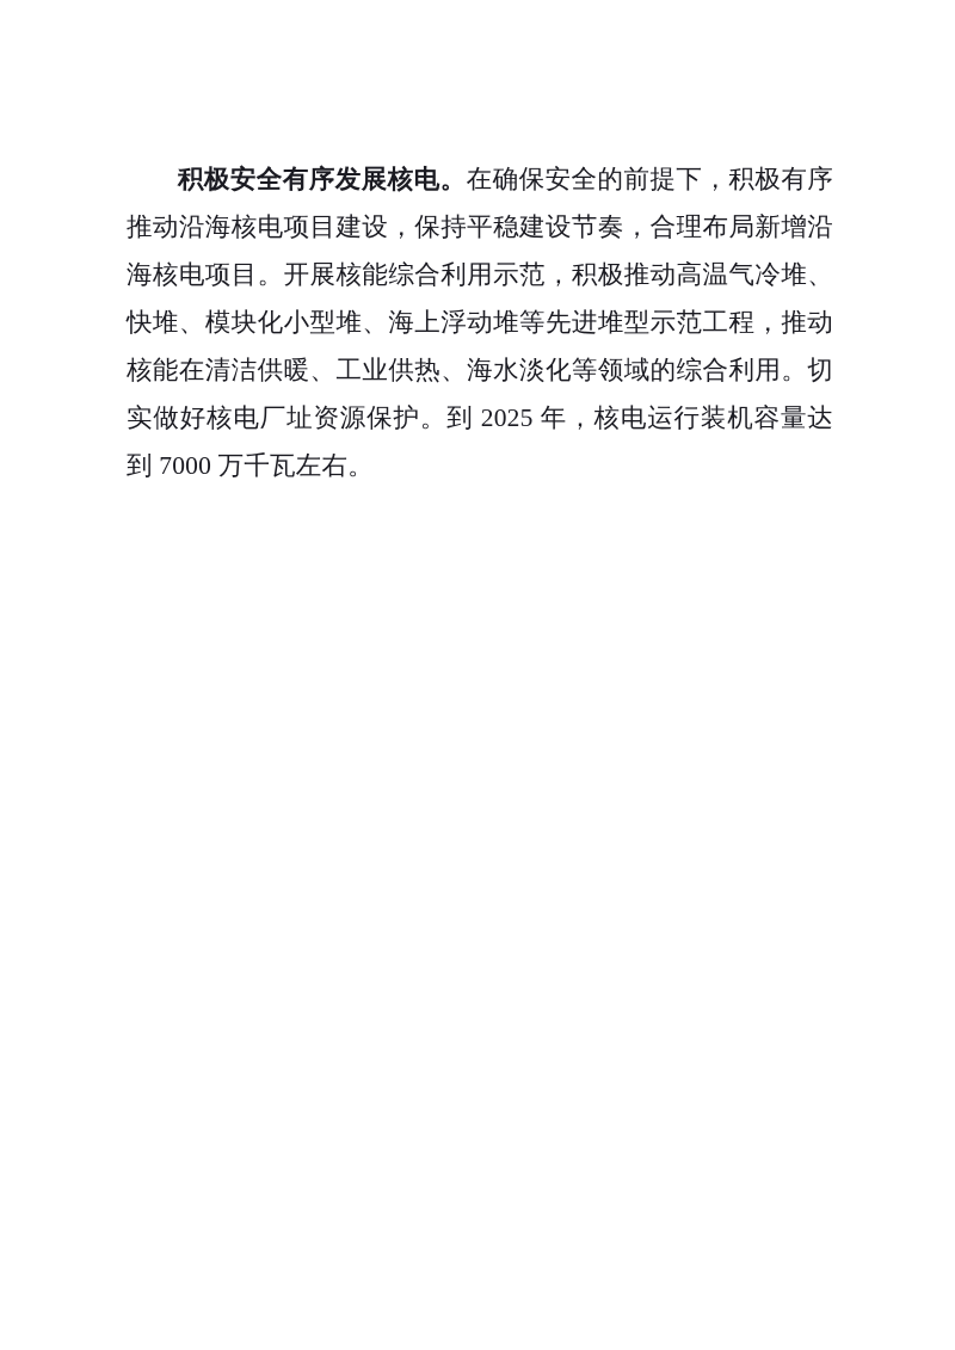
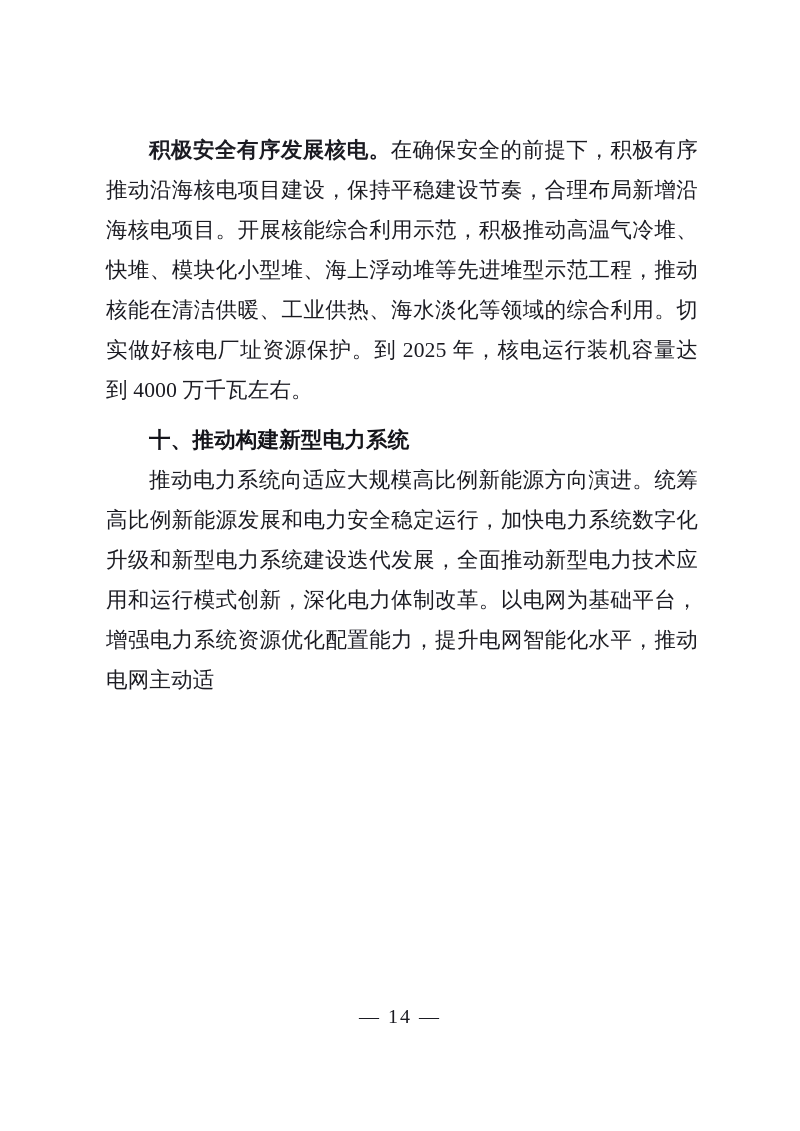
- 积极安全有序发展核电。在确保安全的前提下，积极有序推动沿海核电项目建设，保持平稳建设节奏，合理布局新增沿海核电项目。开展核能综合利用示范，积极推动高温气冷堆、快堆、模块化小型堆、海上浮动堆等先进堆型示范工程，推动核能在清洁供暖、工业供热、海水淡化等领域的综合利用。切实做好核电厂址资源保护。到 2025 年，核电运行装机容量达到 7000 万千瓦左右。
+ 积极安全有序发展核电。在确保安全的前提下，积极有序推动沿海核电项目建设，保持平稳建设节奏，合理布局新增沿海核电项目。开展核能综合利用示范，积极推动高温气冷堆、快堆、模块化小型堆、海上浮动堆等先进堆型示范工程，推动核能在清洁供暖、工业供热、海水淡化等领域的综合利用。切实做好核电厂址资源保护。到 2025 年，核电运行装机容量达到 4000 万千瓦左右。
+ 十、推动构建新型电力系统
+ 推动电力系统向适应大规模高比例新能源方向演进。统筹高比例新能源发展和电力安全稳定运行，加快电力系统数字化升级和新型电力系统建设迭代发展，全面推动新型电力技术应用和运行模式创新，深化电力体制改革。以电网为基础平台，增强电力系统资源优化配置能力，提升电网智能化水平，推动电网主动适
+ — 14 —
